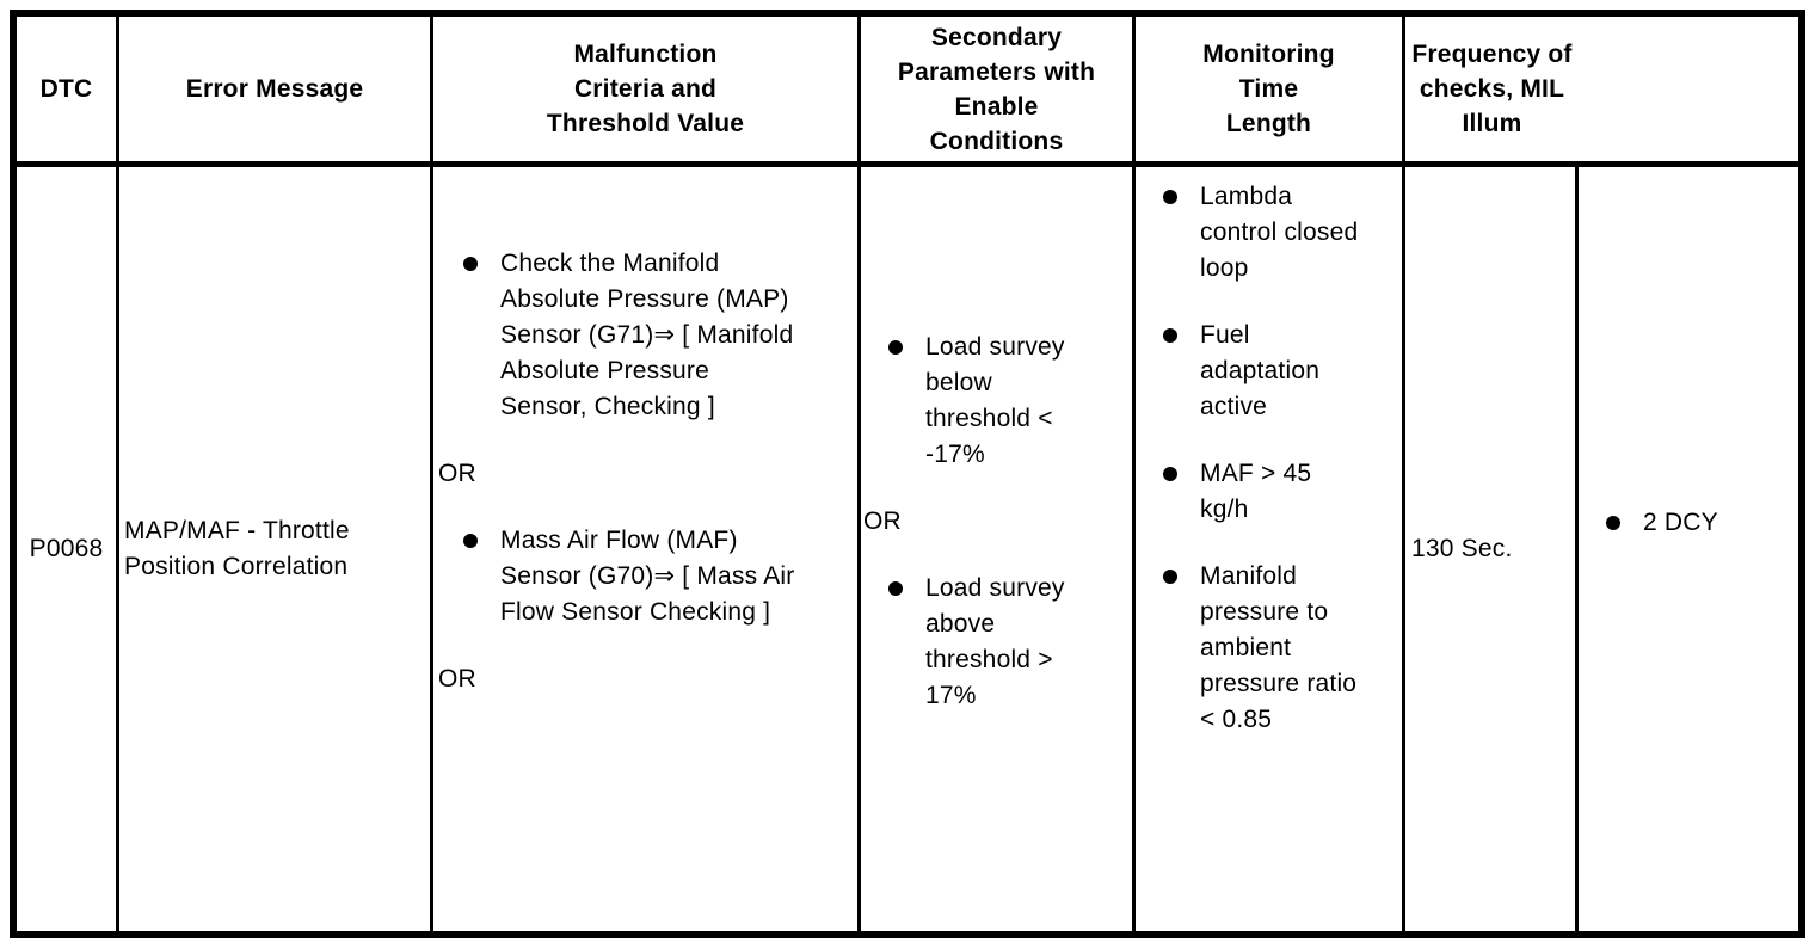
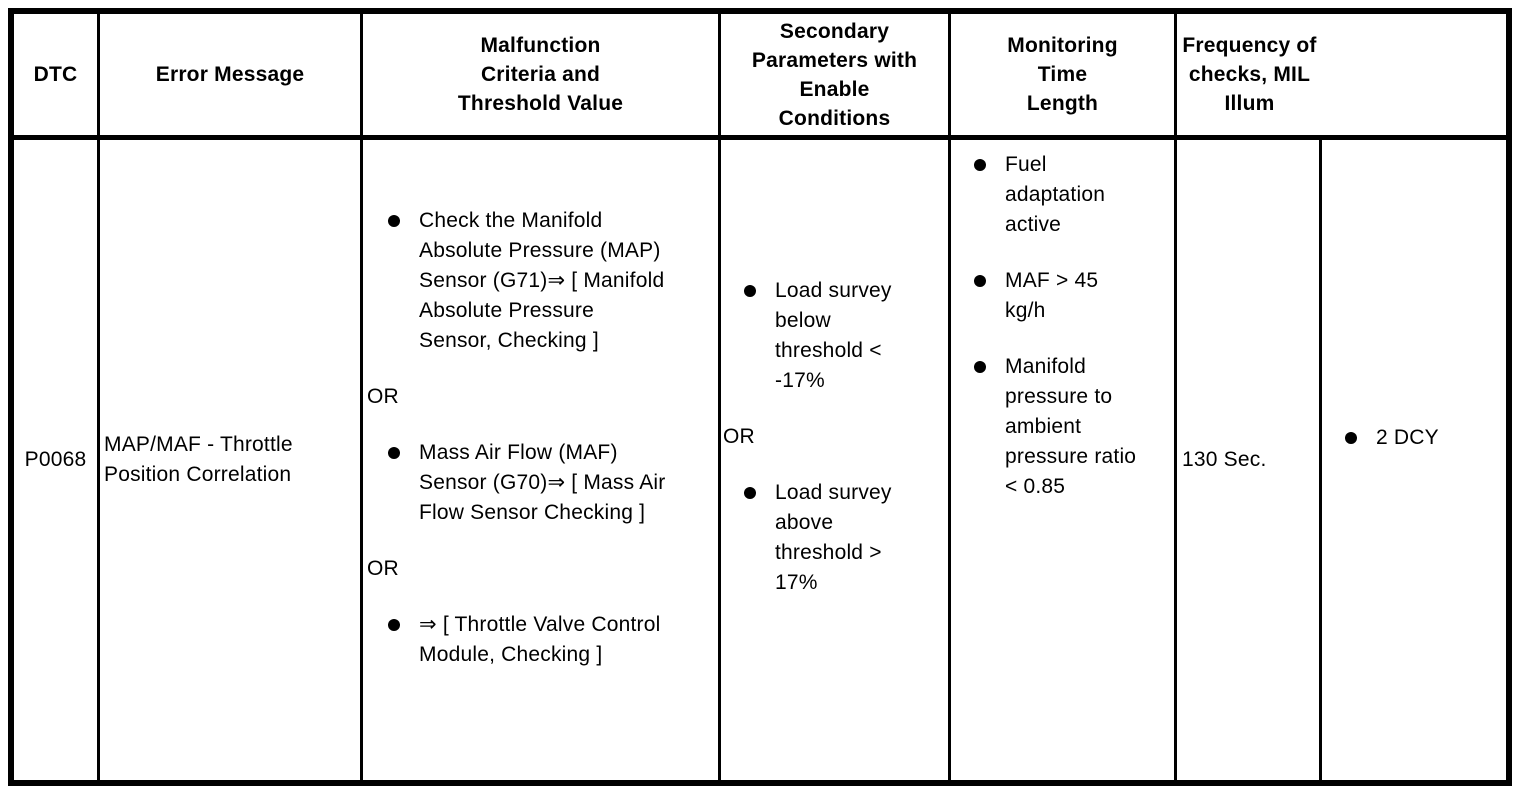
  DTC
  Error Message
  Malfunction
  Criteria and
  Threshold Value
  Secondary
  Parameters with
  Enable
  Conditions
  Monitoring
  Time
  Length
  Frequency of
  checks, MIL
  Illum
  P0068
  MAP/MAF - Throttle
  Position Correlation
  Check the Manifold
  Absolute Pressure (MAP)
  Sensor (G71)⇒ [ Manifold
  Absolute Pressure
  Sensor, Checking ]
  OR
  Mass Air Flow (MAF)
  Sensor (G70)⇒ [ Mass Air
  Flow Sensor Checking ]
  OR
+ ⇒ [ Throttle Valve Control
+ Module, Checking ]
  Load survey
  below
  threshold <
  -17%
  OR
  Load survey
  above
  threshold >
  17%
- Lambda
- control closed
- loop
  Fuel
  adaptation
  active
  MAF > 45
  kg/h
  Manifold
  pressure to
  ambient
  pressure ratio
  < 0.85
  130 Sec.
  2 DCY
